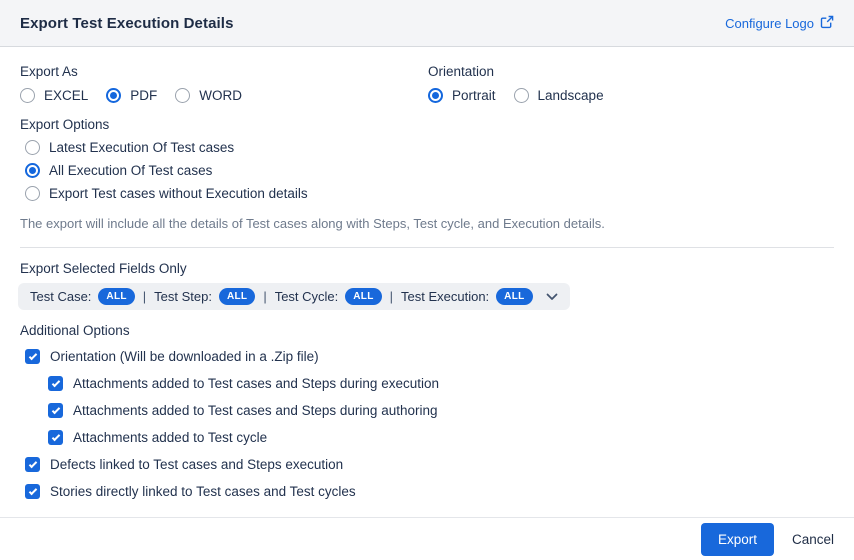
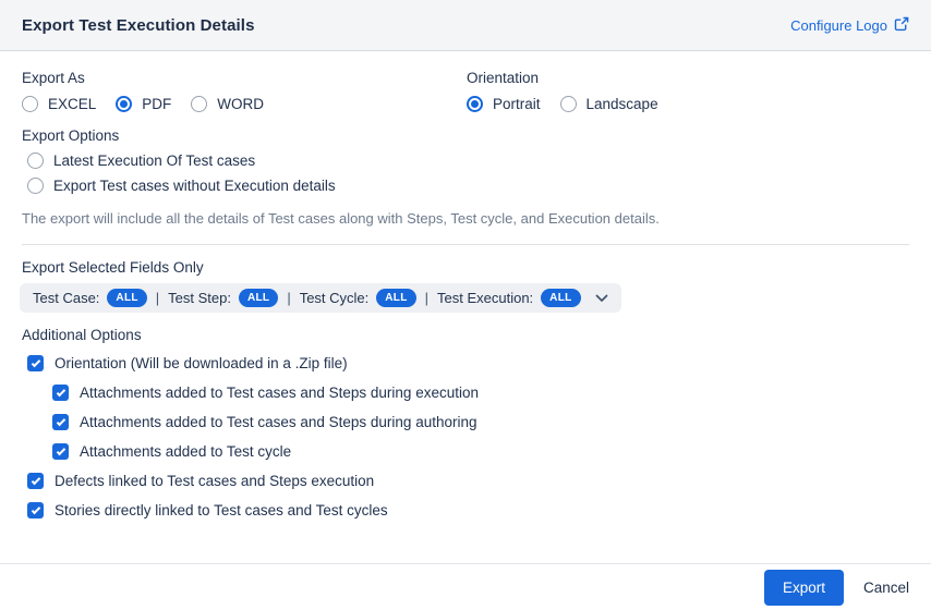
  Export Test Execution Details
  Configure Logo
  Export As
  EXCEL
  PDF
  WORD
  Orientation
  Portrait
  Landscape
  Export Options
  Latest Execution Of Test cases
- All Execution Of Test cases
  Export Test cases without Execution details
  The export will include all the details of Test cases along with Steps, Test cycle, and Execution details.
  Export Selected Fields Only
  Test Case:
  ALL
  |
  Test Step:
  ALL
  |
  Test Cycle:
  ALL
  |
  Test Execution:
  ALL
  Additional Options
  Orientation (Will be downloaded in a .Zip file)
  Attachments added to Test cases and Steps during execution
  Attachments added to Test cases and Steps during authoring
  Attachments added to Test cycle
  Defects linked to Test cases and Steps execution
  Stories directly linked to Test cases and Test cycles
  Export
  Cancel
